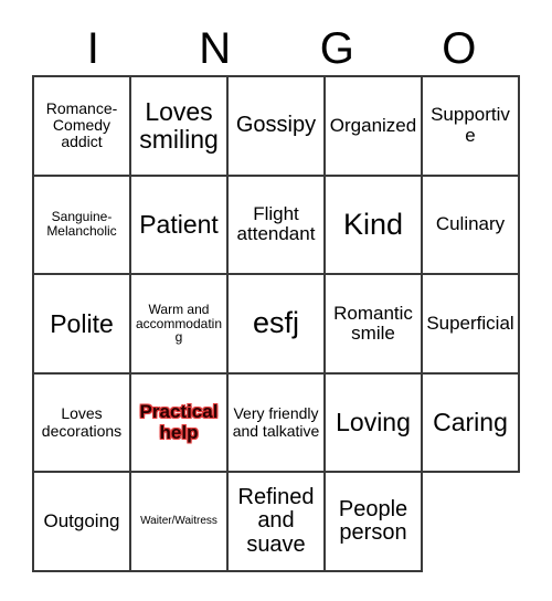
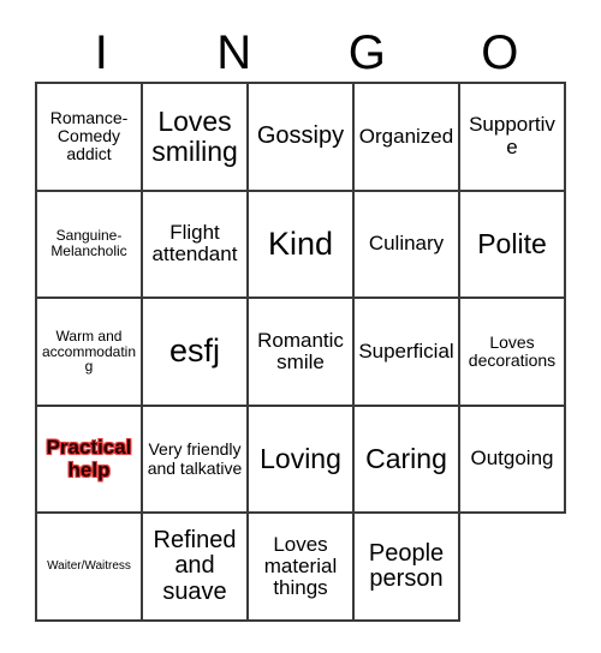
  I
  N
  G
  O
  Romance-Comedy addict
  Loves smiling
  Gossipy
  Organized
  Supportive
  Sanguine-Melancholic
- Patient
  Flight attendant
  Kind
  Culinary
  Polite
  Warm and accommodating
  esfj
  Romantic smile
  Superficial
  Loves decorations
  Practical help
  Very friendly and talkative
  Loving
  Caring
  Outgoing
  Waiter/Waitress
  Refined and suave
+ Loves material things
  People person
